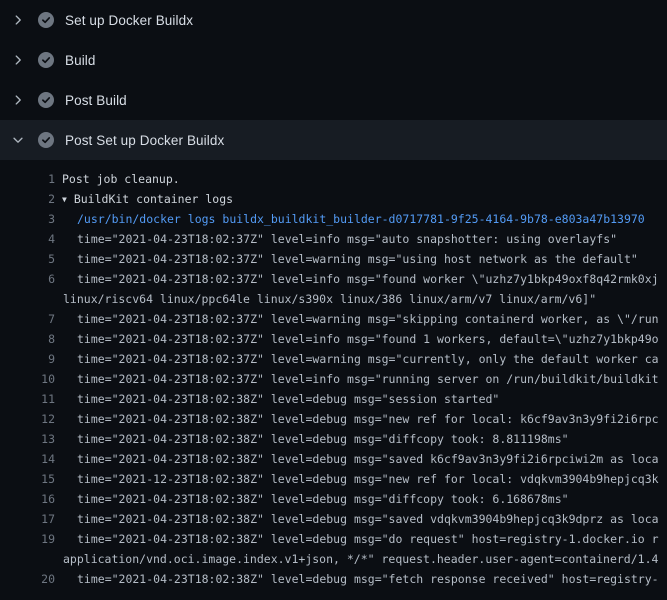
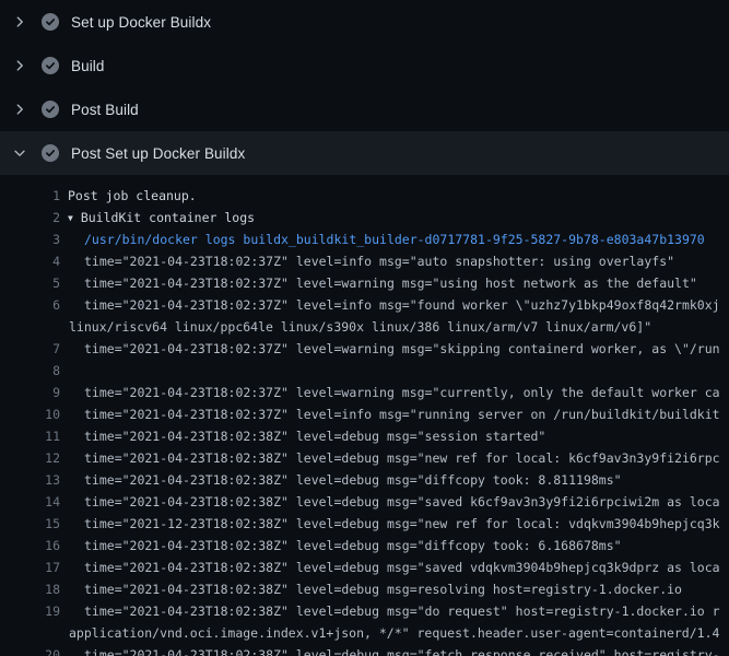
  Set up Docker Buildx
  Build
  Post Build
  Post Set up Docker Buildx
  1
  Post job cleanup.
  2
  ▼ BuildKit container logs
  3
- /usr/bin/docker logs buildx_buildkit_builder-d0717781-9f25-4164-9b78-e803a47b13970
+ /usr/bin/docker logs buildx_buildkit_builder-d0717781-9f25-5827-9b78-e803a47b13970
  4
  time="2021-04-23T18:02:37Z" level=info msg="auto snapshotter: using overlayfs"
  5
  time="2021-04-23T18:02:37Z" level=warning msg="using host network as the default"
  6
  time="2021-04-23T18:02:37Z" level=info msg="found worker \"uzhz7y1bkp49oxf8q42rmk0xj
  linux/riscv64 linux/ppc64le linux/s390x linux/386 linux/arm/v7 linux/arm/v6]"
  7
  time="2021-04-23T18:02:37Z" level=warning msg="skipping containerd worker, as \"/run
  8
- time="2021-04-23T18:02:37Z" level=info msg="found 1 workers, default=\"uzhz7y1bkp49o
  9
  time="2021-04-23T18:02:37Z" level=warning msg="currently, only the default worker ca
  10
  time="2021-04-23T18:02:37Z" level=info msg="running server on /run/buildkit/buildkit
  11
  time="2021-04-23T18:02:38Z" level=debug msg="session started"
  12
  time="2021-04-23T18:02:38Z" level=debug msg="new ref for local: k6cf9av3n3y9fi2i6rpc
  13
  time="2021-04-23T18:02:38Z" level=debug msg="diffcopy took: 8.811198ms"
  14
  time="2021-04-23T18:02:38Z" level=debug msg="saved k6cf9av3n3y9fi2i6rpciwi2m as loca
  15
  time="2021-12-23T18:02:38Z" level=debug msg="new ref for local: vdqkvm3904b9hepjcq3k
  16
  time="2021-04-23T18:02:38Z" level=debug msg="diffcopy took: 6.168678ms"
  17
  time="2021-04-23T18:02:38Z" level=debug msg="saved vdqkvm3904b9hepjcq3k9dprz as loca
+ 18
+ time="2021-04-23T18:02:38Z" level=debug msg=resolving host=registry-1.docker.io
  19
  time="2021-04-23T18:02:38Z" level=debug msg="do request" host=registry-1.docker.io r
  application/vnd.oci.image.index.v1+json, */*" request.header.user-agent=containerd/1.4
  20
  time="2021-04-23T18:02:38Z" level=debug msg="fetch response received" host=registry-
